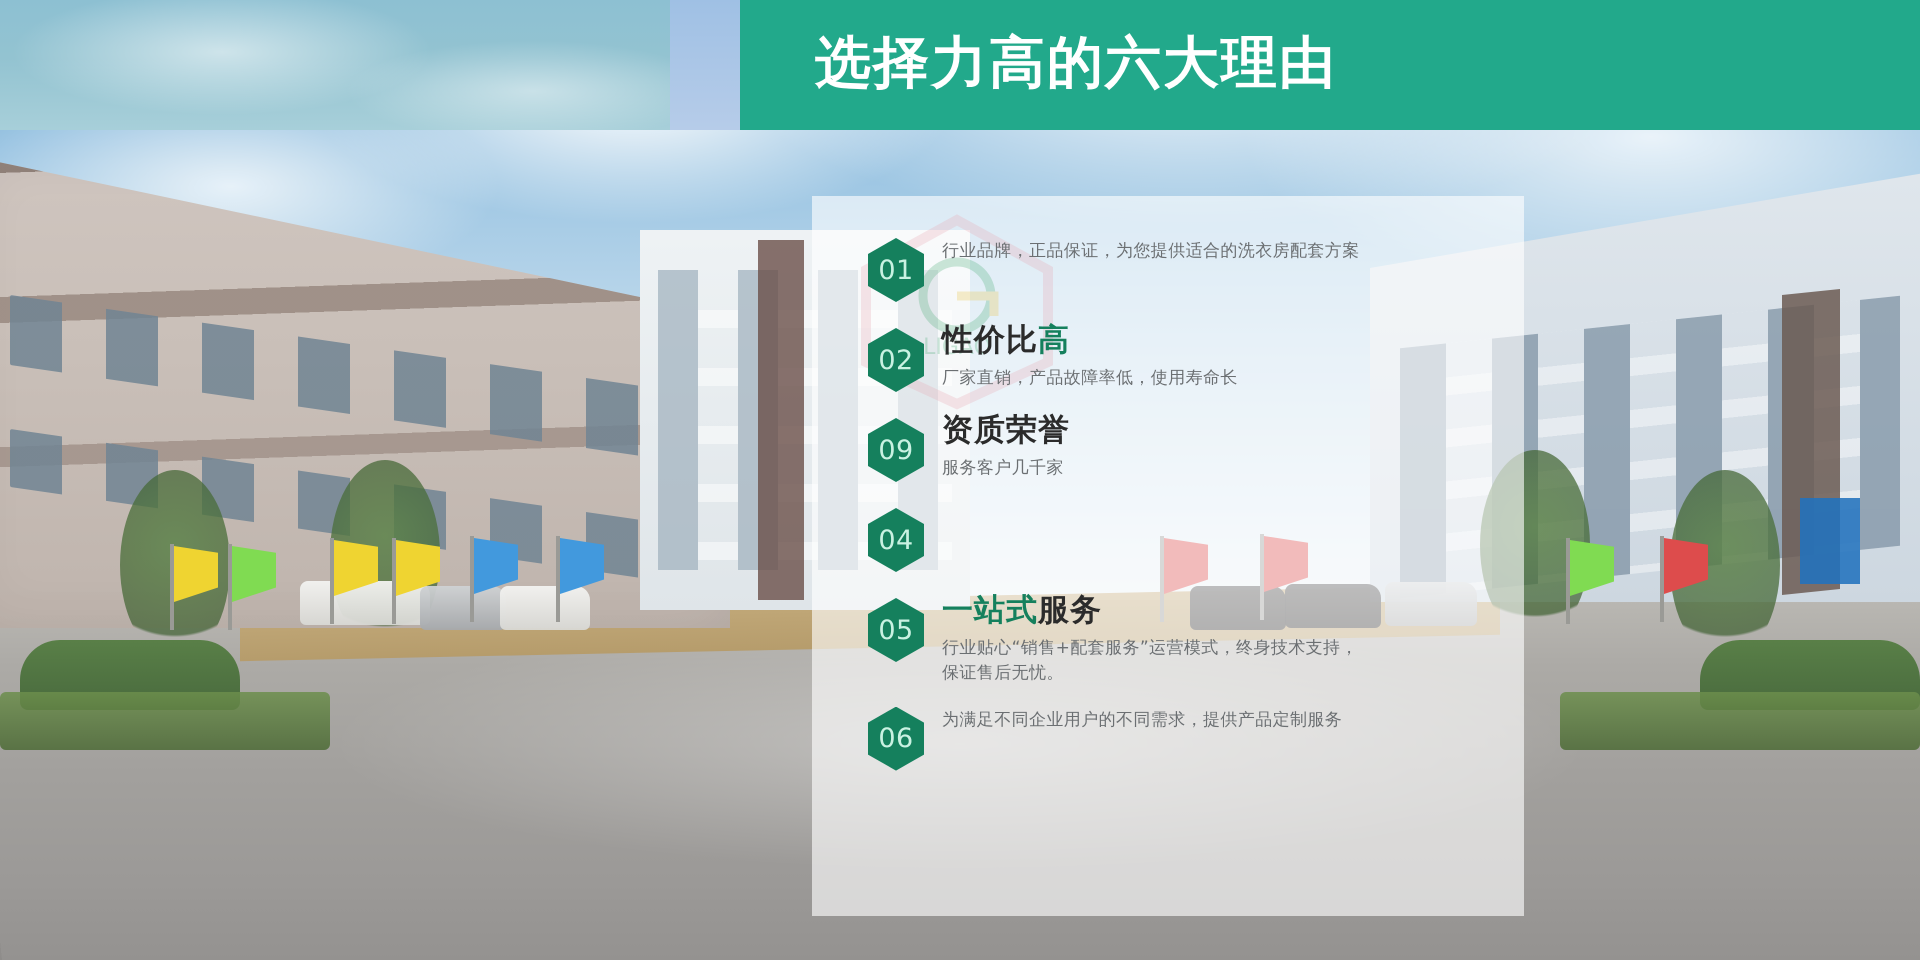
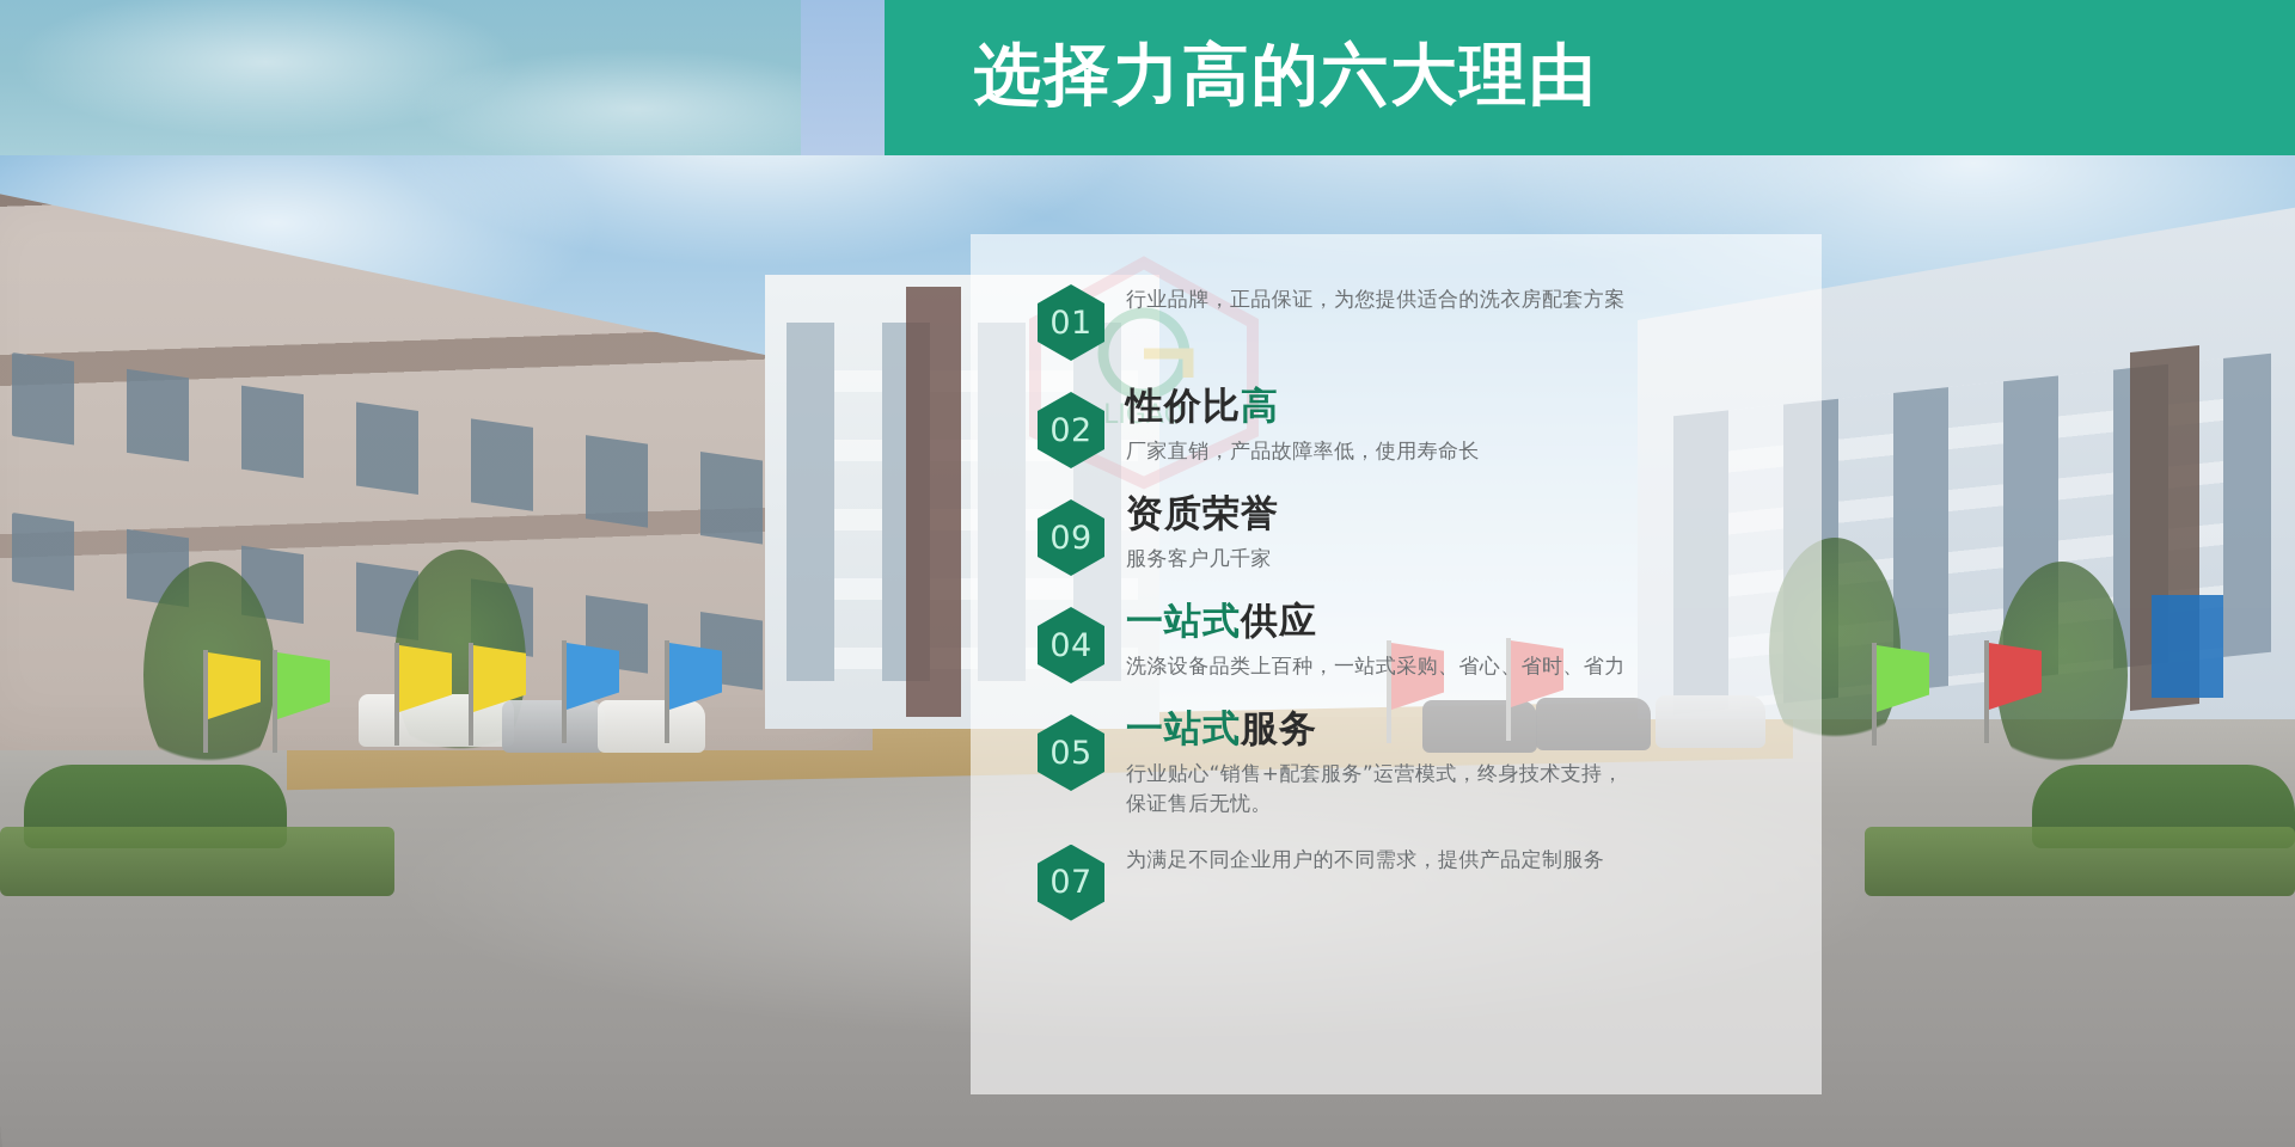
  选择力高的六大理由
  LIGAO
  01
  行业品牌，正品保证，为您提供适合的洗衣房配套方案
  02
  性价比高
  厂家直销，产品故障率低，使用寿命长
  09
  资质荣誉
  服务客户几千家
  04
+ 一站式供应
+ 洗涤设备品类上百种，一站式采购、省心、省时、省力
  05
  一站式服务
  行业贴心“销售+配套服务”运营模式，终身技术支持，
  保证售后无忧。
- 06
+ 07
  为满足不同企业用户的不同需求，提供产品定制服务
